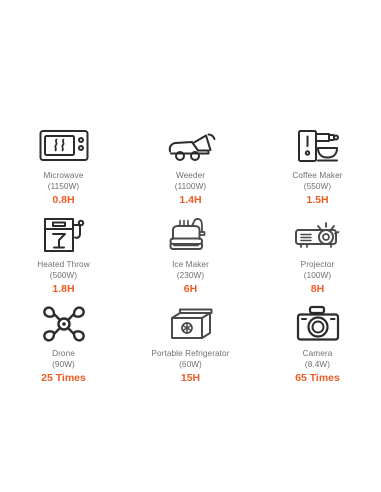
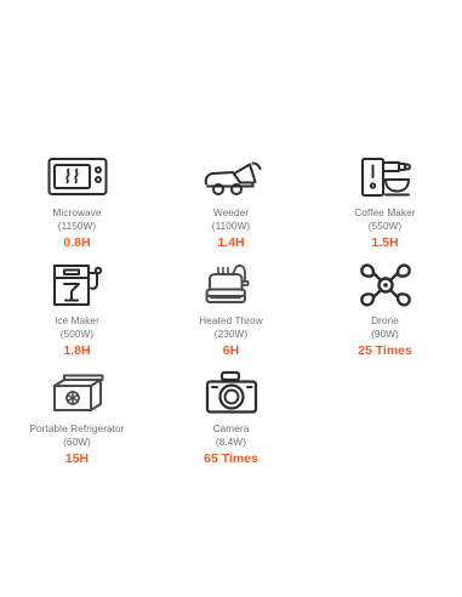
  Microwave
  (1150W)
  0.8H
  Weeder
  (1100W)
  1.4H
  Coffee Maker
  (550W)
  1.5H
- Heated Throw
+ Ice Maker
  (500W)
  1.8H
- Ice Maker
+ Heated Throw
  (230W)
  6H
- Projector
- (100W)
- 8H
  Drone
  (90W)
  25 Times
  Portable Refrigerator
  (60W)
  15H
  Camera
  (8.4W)
  65 Times
